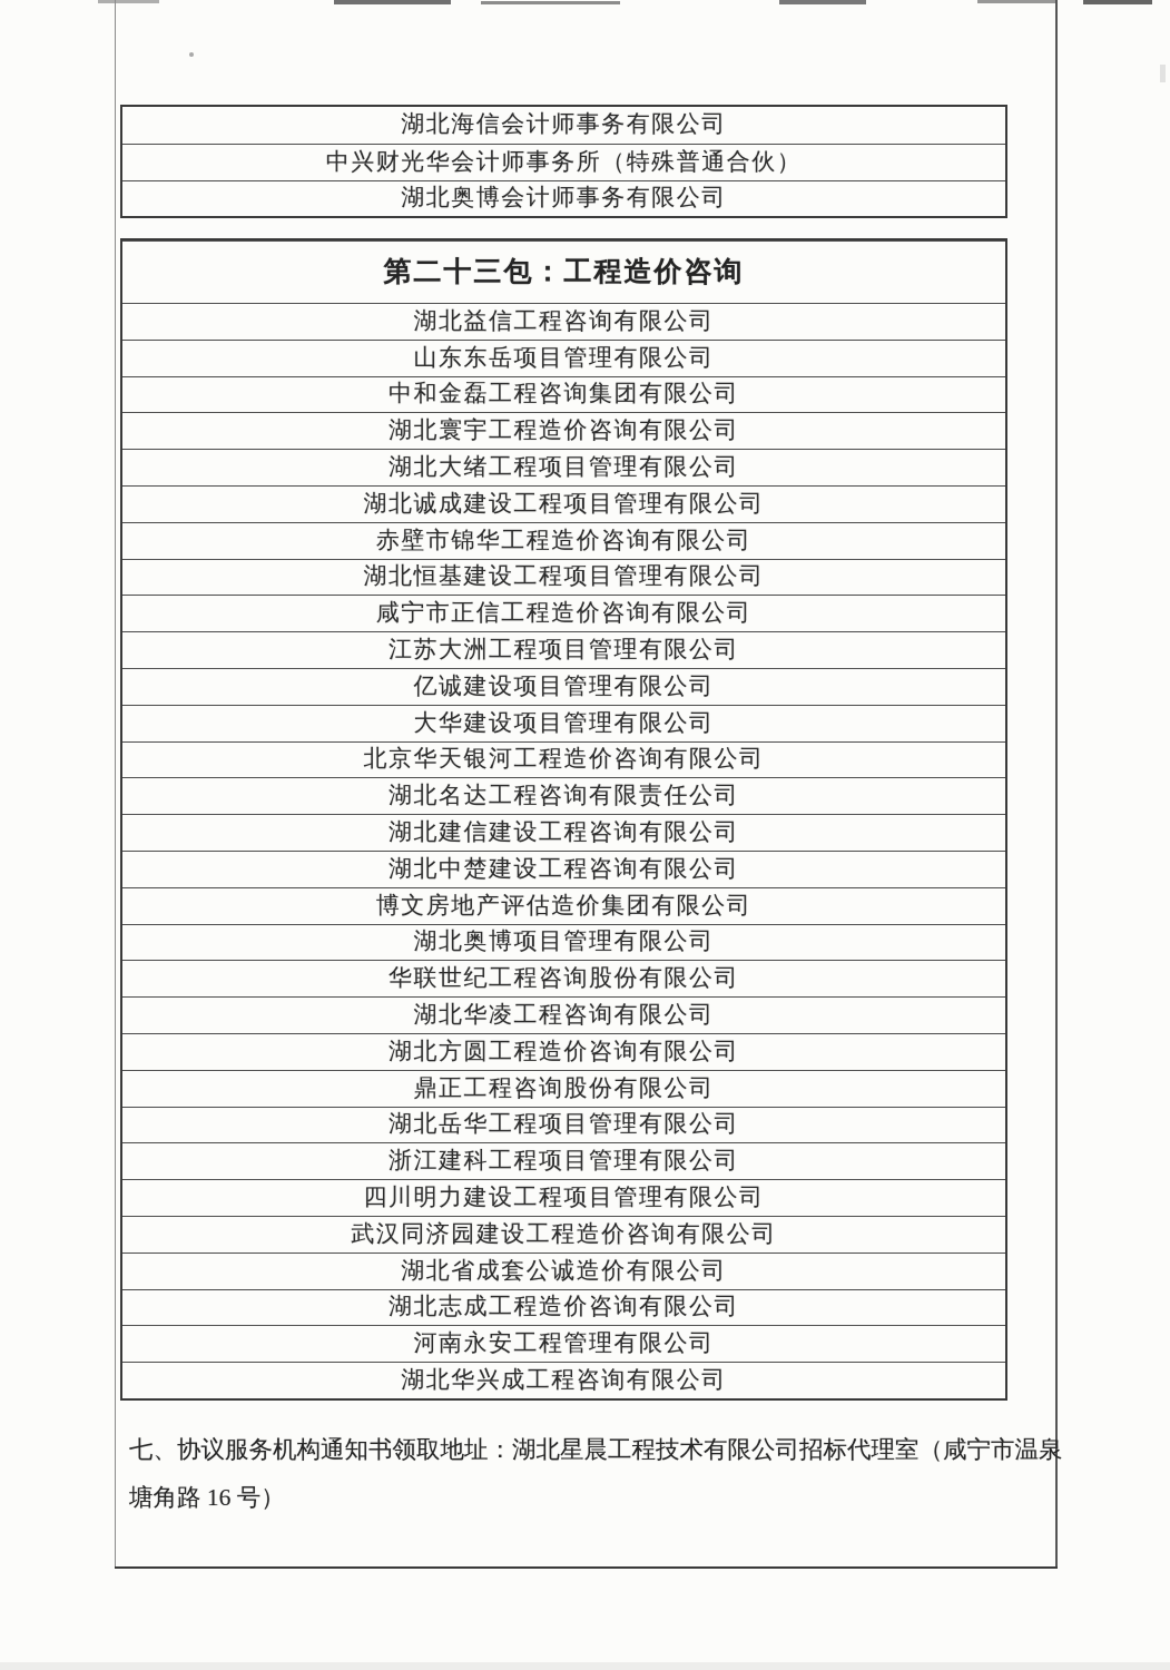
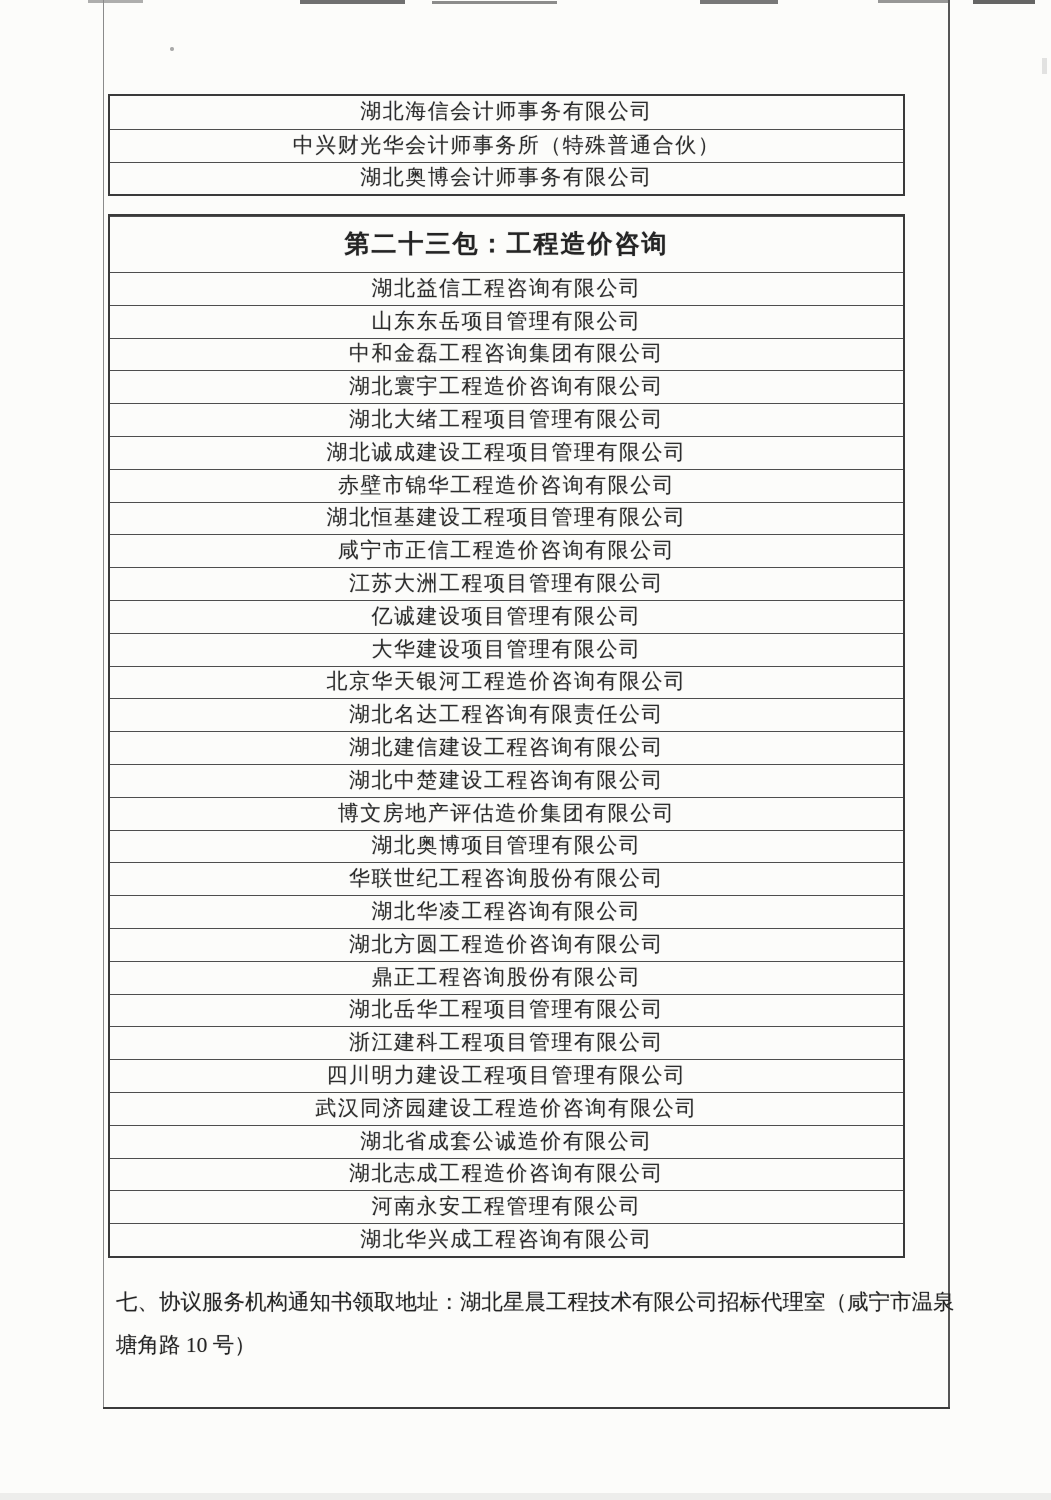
  湖北海信会计师事务有限公司
  中兴财光华会计师事务所（特殊普通合伙）
  湖北奥博会计师事务有限公司
  第二十三包：工程造价咨询
  湖北益信工程咨询有限公司
  山东东岳项目管理有限公司
  中和金磊工程咨询集团有限公司
  湖北寰宇工程造价咨询有限公司
  湖北大绪工程项目管理有限公司
  湖北诚成建设工程项目管理有限公司
  赤壁市锦华工程造价咨询有限公司
  湖北恒基建设工程项目管理有限公司
  咸宁市正信工程造价咨询有限公司
  江苏大洲工程项目管理有限公司
  亿诚建设项目管理有限公司
  大华建设项目管理有限公司
  北京华天银河工程造价咨询有限公司
  湖北名达工程咨询有限责任公司
  湖北建信建设工程咨询有限公司
  湖北中楚建设工程咨询有限公司
  博文房地产评估造价集团有限公司
  湖北奥博项目管理有限公司
  华联世纪工程咨询股份有限公司
  湖北华凌工程咨询有限公司
  湖北方圆工程造价咨询有限公司
  鼎正工程咨询股份有限公司
  湖北岳华工程项目管理有限公司
  浙江建科工程项目管理有限公司
  四川明力建设工程项目管理有限公司
  武汉同济园建设工程造价咨询有限公司
  湖北省成套公诚造价有限公司
  湖北志成工程造价咨询有限公司
  河南永安工程管理有限公司
  湖北华兴成工程咨询有限公司
- 七、协议服务机构通知书领取地址：湖北星晨工程技术有限公司招标代理室（咸宁市温泉塘角路 16 号）
+ 七、协议服务机构通知书领取地址：湖北星晨工程技术有限公司招标代理室（咸宁市温泉塘角路 10 号）
